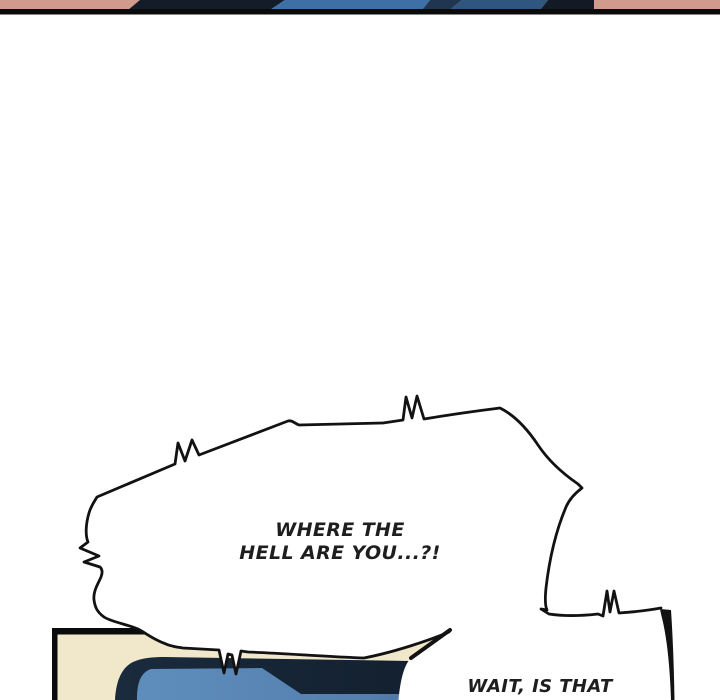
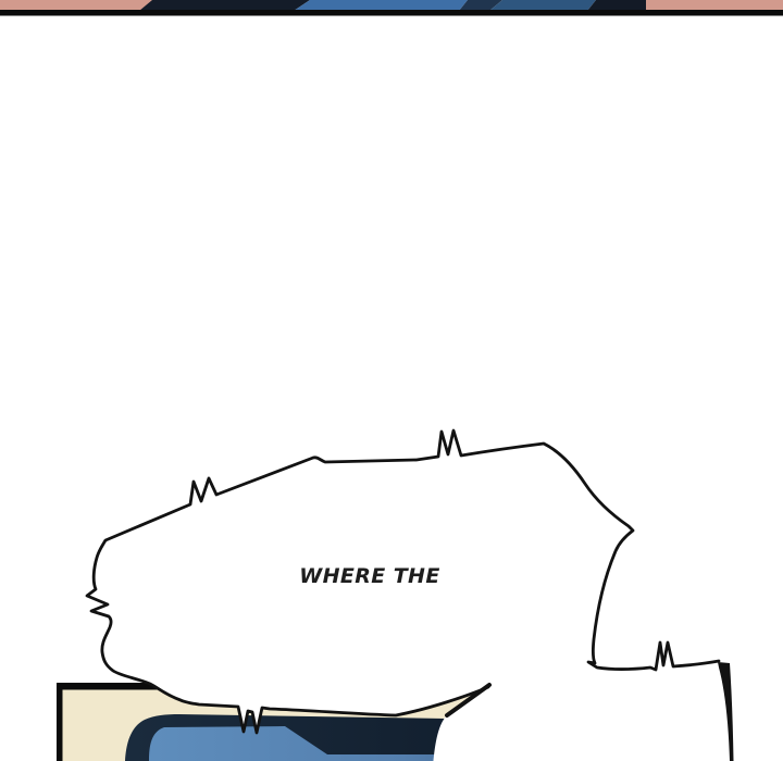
  WHERE THE
- HELL ARE YOU...?!
- WAIT, IS THAT
